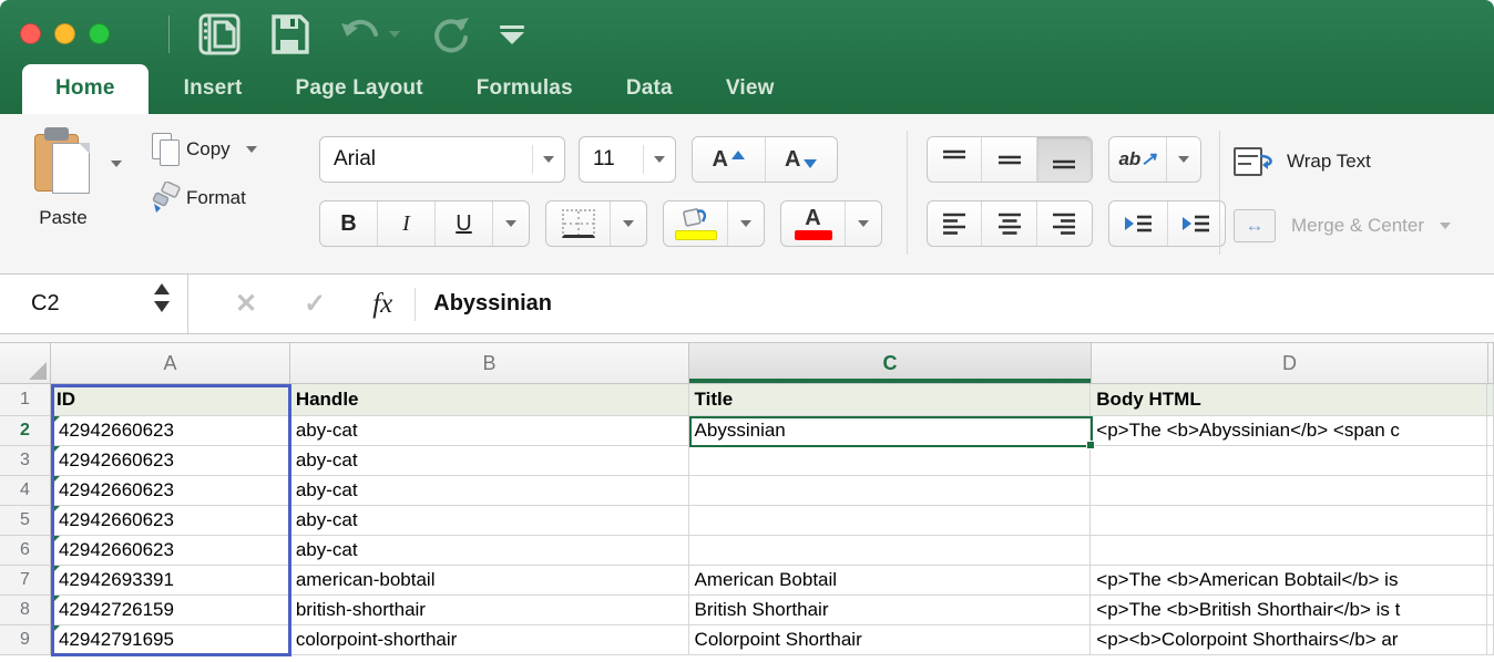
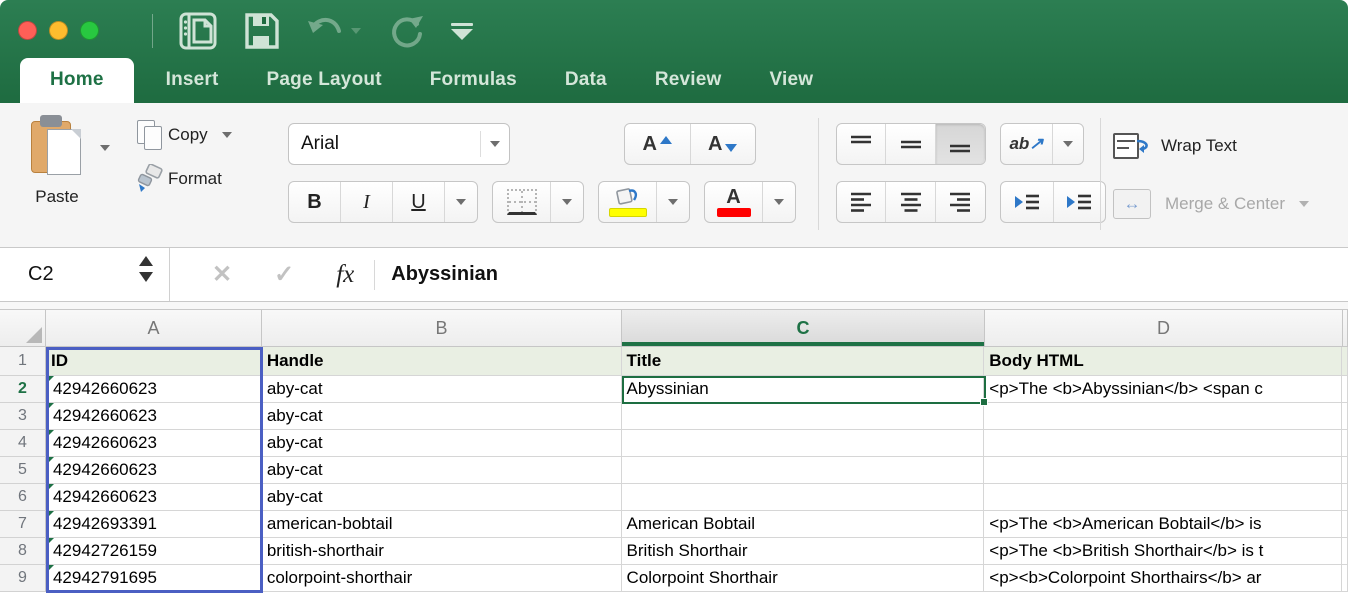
  Home
  Insert
  Page Layout
  Formulas
  Data
+ Review
  View
  Paste
  Copy
  Format
  Arial
- 11
  A
  A
  B
  I
  U
  A
  ab↗
  Wrap Text
  ↔
  Merge & Center
  C2
  ✕
  ✓
  fx
  Abyssinian
  A
  B
  C
  D
  1
  ID
  Handle
  Title
  Body HTML
  2
  42942660623
  aby-cat
  Abyssinian
  <p>The <b>Abyssinian</b> <span c
  3
  42942660623
  aby-cat
  4
  42942660623
  aby-cat
  5
  42942660623
  aby-cat
  6
  42942660623
  aby-cat
  7
  42942693391
  american-bobtail
  American Bobtail
  <p>The <b>American Bobtail</b> is
  8
  42942726159
  british-shorthair
  British Shorthair
  <p>The <b>British Shorthair</b> is t
  9
  42942791695
  colorpoint-shorthair
  Colorpoint Shorthair
  <p><b>Colorpoint Shorthairs</b> ar
